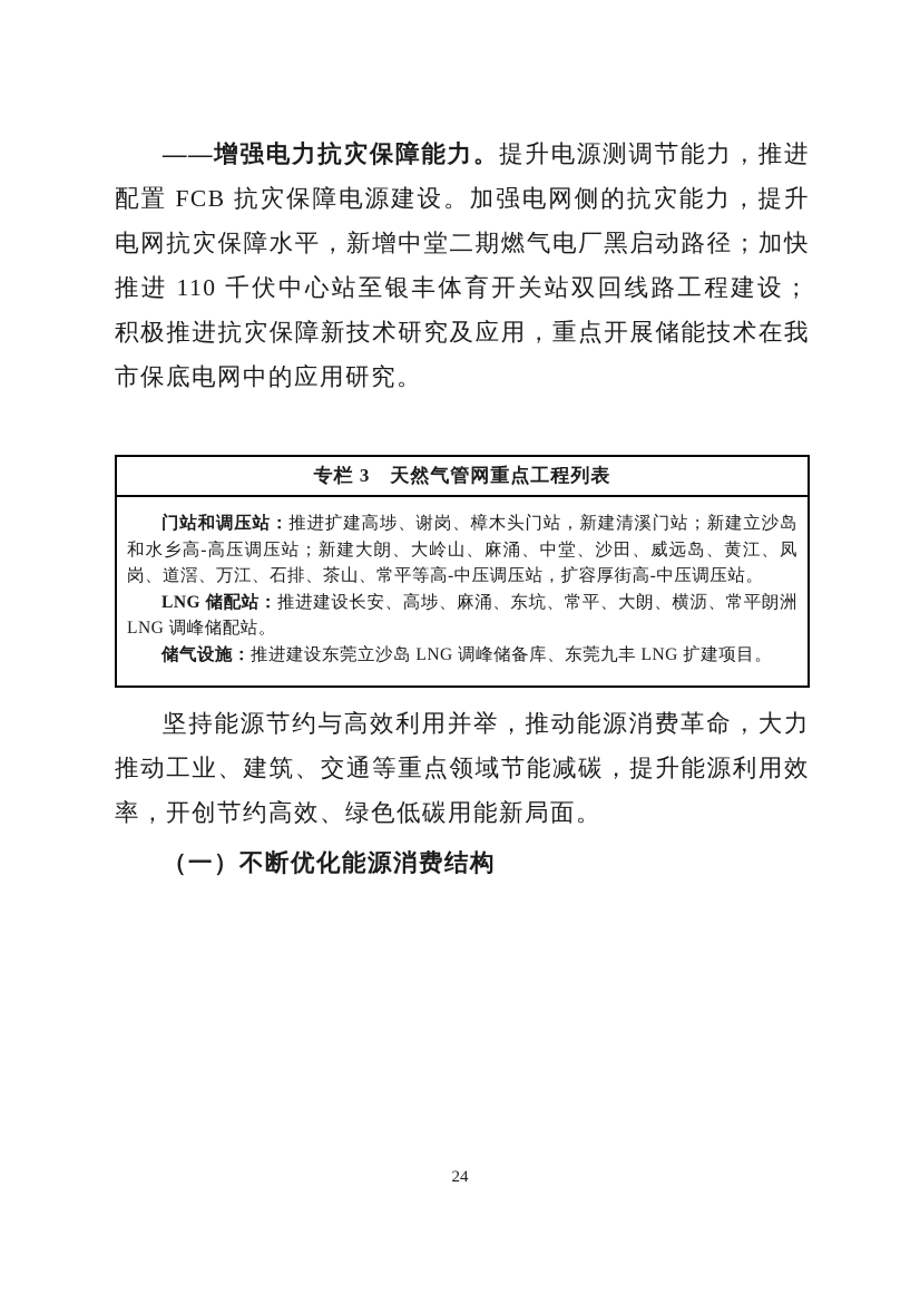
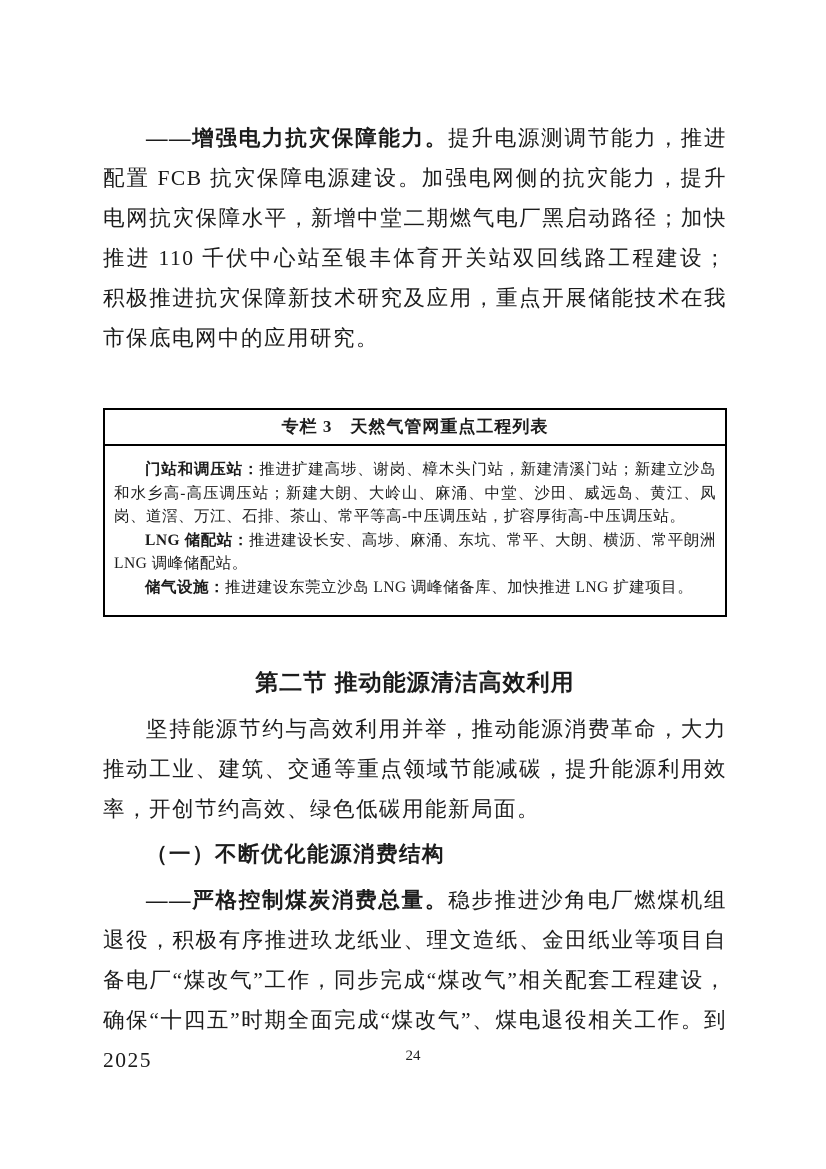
  ——增强电力抗灾保障能力。提升电源测调节能力，推进配置 FCB 抗灾保障电源建设。加强电网侧的抗灾能力，提升电网抗灾保障水平，新增中堂二期燃气电厂黑启动路径；加快推进 110 千伏中心站至银丰体育开关站双回线路工程建设；积极推进抗灾保障新技术研究及应用，重点开展储能技术在我市保底电网中的应用研究。
  专栏 3 天然气管网重点工程列表
  门站和调压站：推进扩建高埗、谢岗、樟木头门站，新建清溪门站；新建立沙岛和水乡高-高压调压站；新建大朗、大岭山、麻涌、中堂、沙田、威远岛、黄江、凤岗、道滘、万江、石排、茶山、常平等高-中压调压站，扩容厚街高-中压调压站。
  LNG 储配站：推进建设长安、高埗、麻涌、东坑、常平、大朗、横沥、常平朗洲 LNG 调峰储配站。
- 储气设施：推进建设东莞立沙岛 LNG 调峰储备库、东莞九丰 LNG 扩建项目。
+ 储气设施：推进建设东莞立沙岛 LNG 调峰储备库、加快推进 LNG 扩建项目。
+ 第二节 推动能源清洁高效利用
  坚持能源节约与高效利用并举，推动能源消费革命，大力推动工业、建筑、交通等重点领域节能减碳，提升能源利用效率，开创节约高效、绿色低碳用能新局面。
  （一）不断优化能源消费结构
+ ——严格控制煤炭消费总量。稳步推进沙角电厂燃煤机组退役，积极有序推进玖龙纸业、理文造纸、金田纸业等项目自备电厂“煤改气”工作，同步完成“煤改气”相关配套工程建设，确保“十四五”时期全面完成“煤改气”、煤电退役相关工作。到 2025
  24
